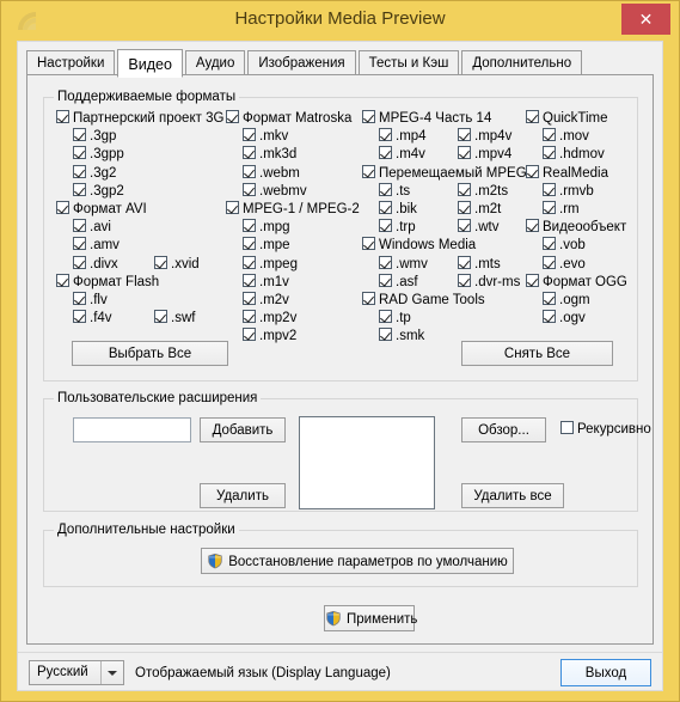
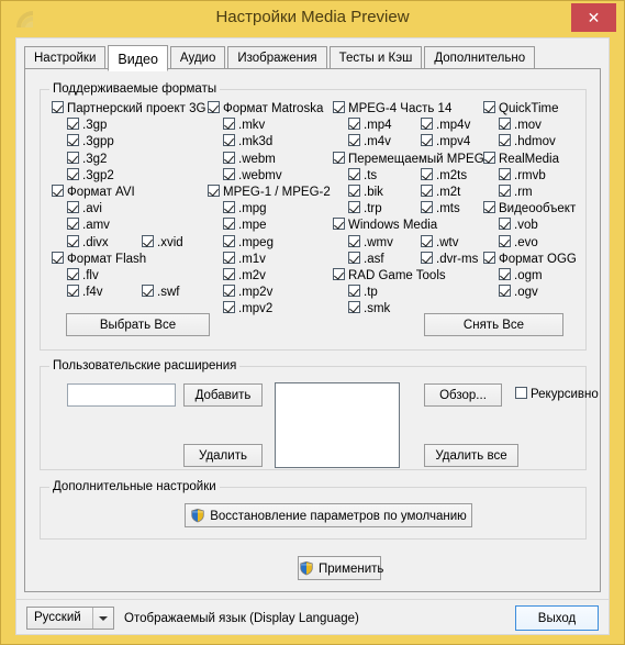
  Настройки Media Preview
  ✕
  Настройки Видео Аудио Изображения Тесты и Кэш Дополнительно
  Поддерживаемые форматы
  Партнерский проект 3G
  .3gp
  .3gpp
  .3g2
  .3gp2
  Формат AVI
  .avi
  .amv
  .divx
  .xvid
  Формат Flash
  .flv
  .f4v
  .swf
  Формат Matroska
  .mkv
  .mk3d
  .webm
  .webmv
  MPEG-1 / MPEG-2
  .mpg
  .mpe
  .mpeg
  .m1v
  .m2v
  .mp2v
  .mpv2
  MPEG-4 Часть 14
  .mp4
  .mp4v
  .m4v
  .mpv4
  Перемещаемый MPEG
  .ts
  .m2ts
  .bik
  .m2t
  .trp
- .wtv
+ .mts
  Windows Media
  .wmv
- .mts
+ .wtv
  .asf
  .dvr-ms
  RAD Game Tools
  .tp
  .smk
  QuickTime
  .mov
  .hdmov
  RealMedia
  .rmvb
  .rm
  Видеообъект
  .vob
  .evo
  Формат OGG
  .ogm
  .ogv
  Выбрать Все
  Снять Все
  Пользовательские расширения
  Добавить
  Удалить
  Обзор...
  Удалить все
  Рекурсивно
  Дополнительные настройки
  Восстановление параметров по умолчанию
  Применить
  Русский
  Отображаемый язык (Display Language)
  Выход
